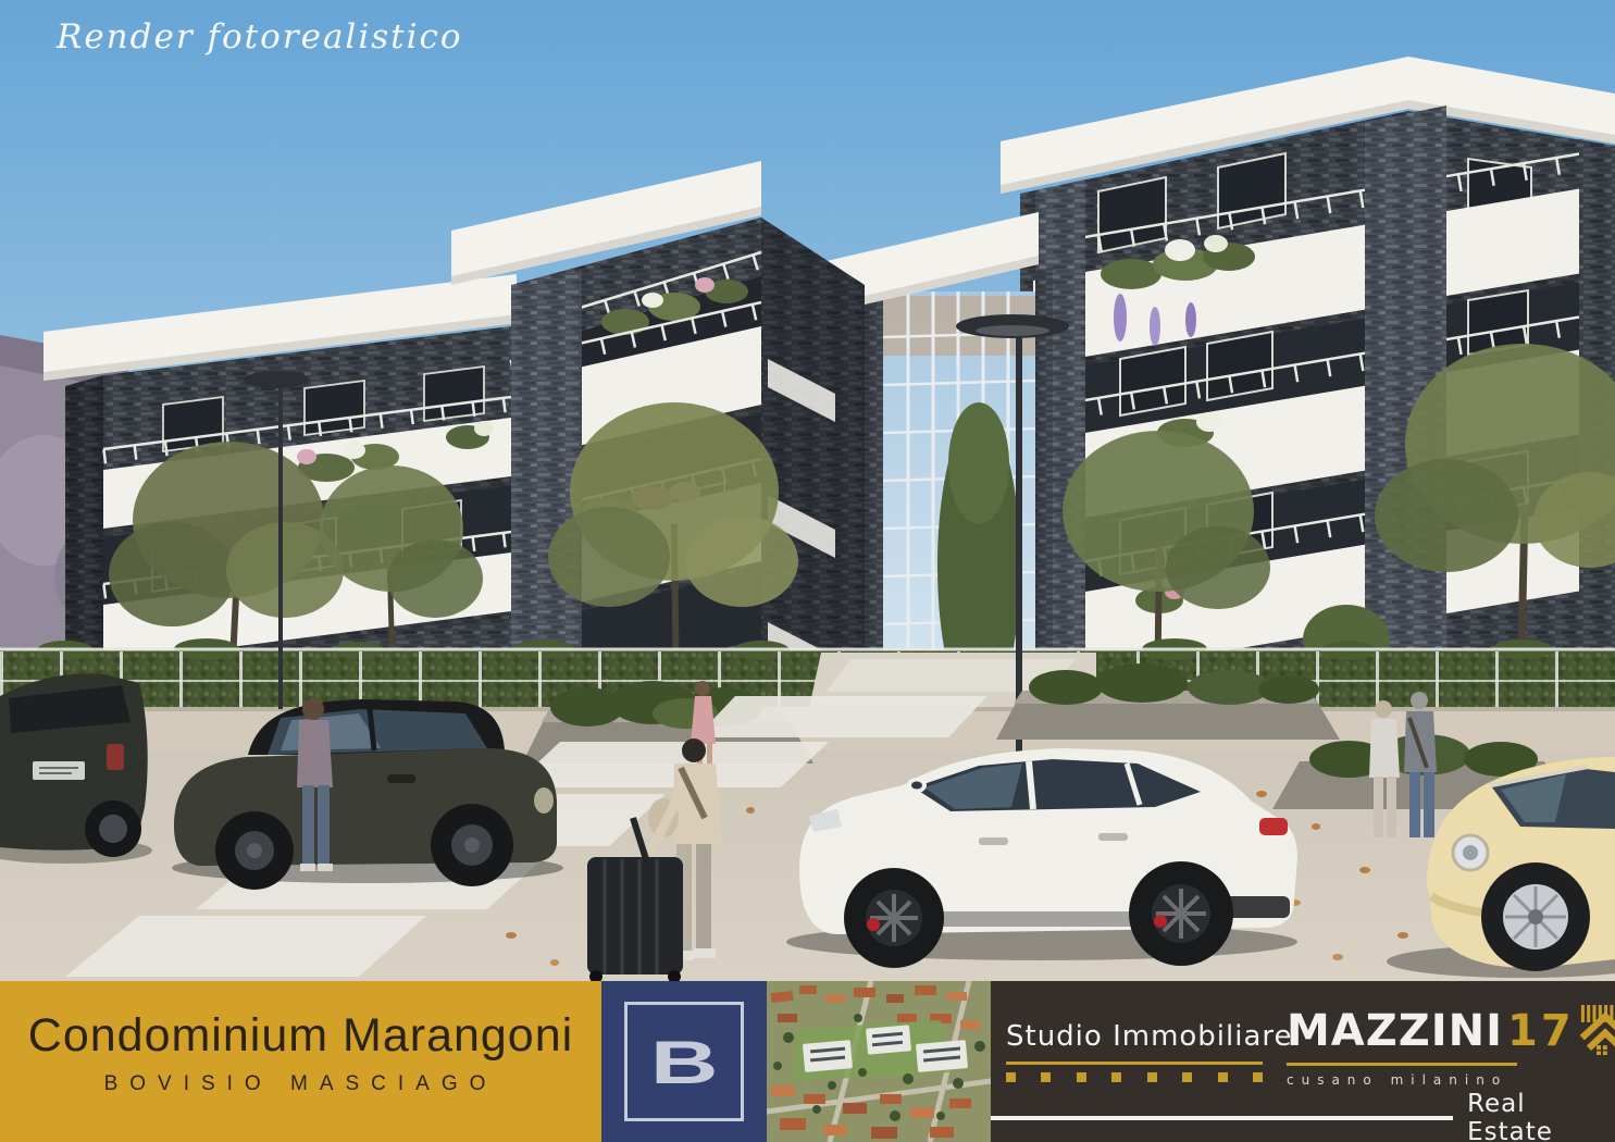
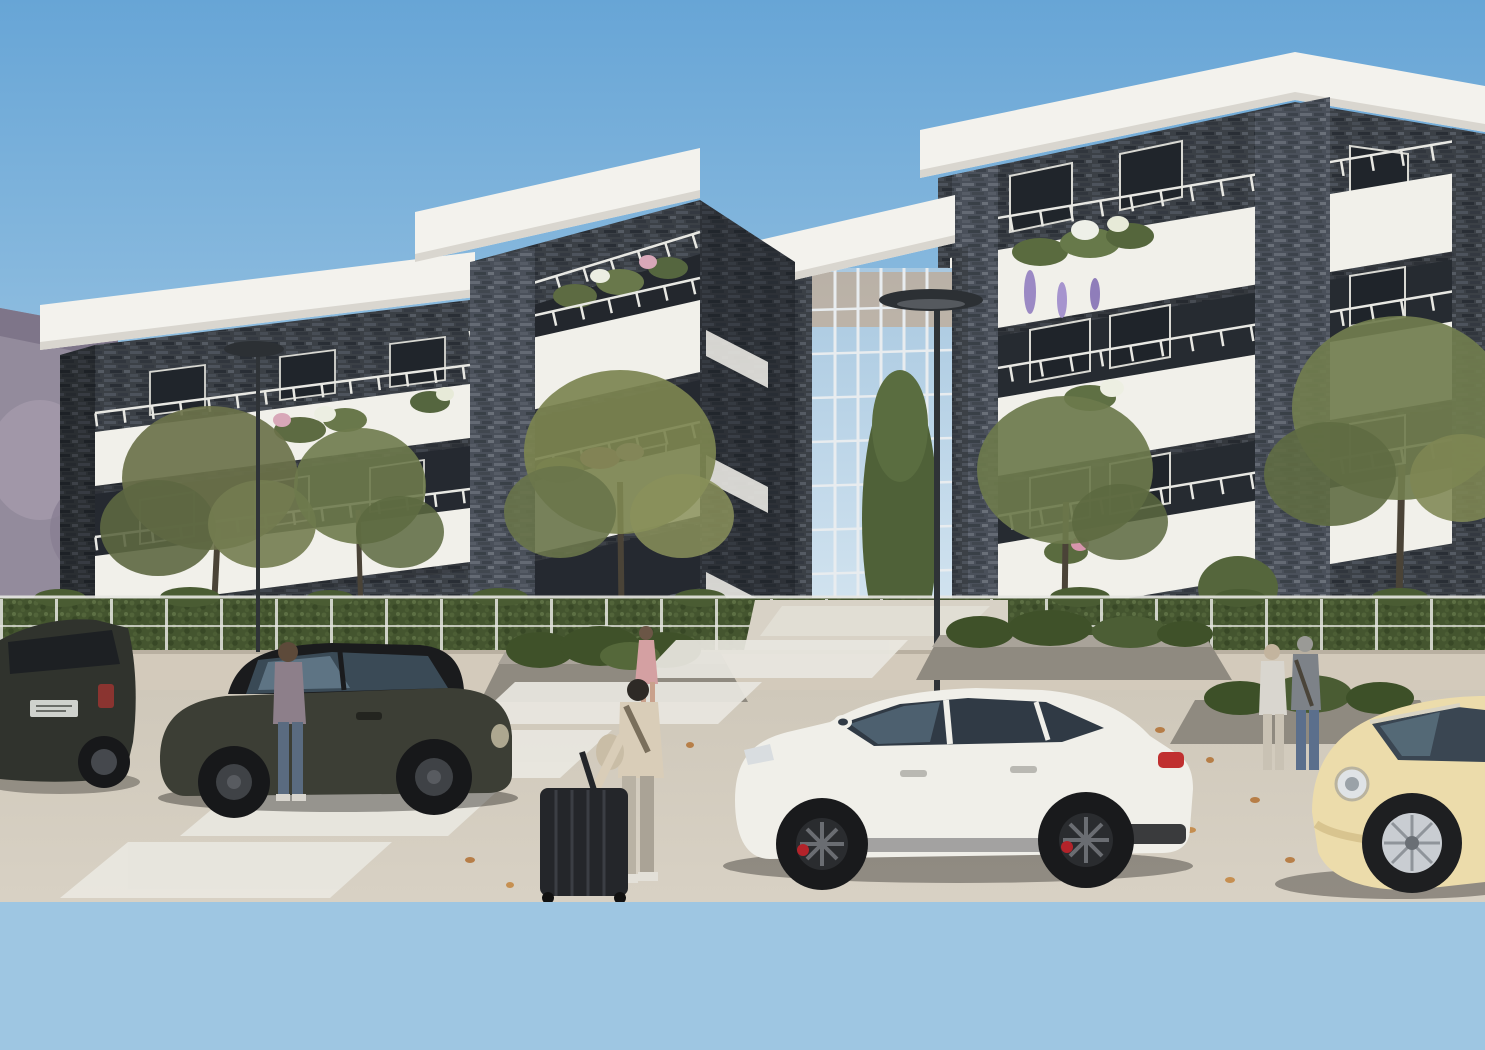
- Render fotorealistico
- Condominium Marangoni
- BOVISIO MASCIAGO
- B
- Studio Immobiliare
- MAZZINI
- 17
- cusano milanino
- Real Estate
